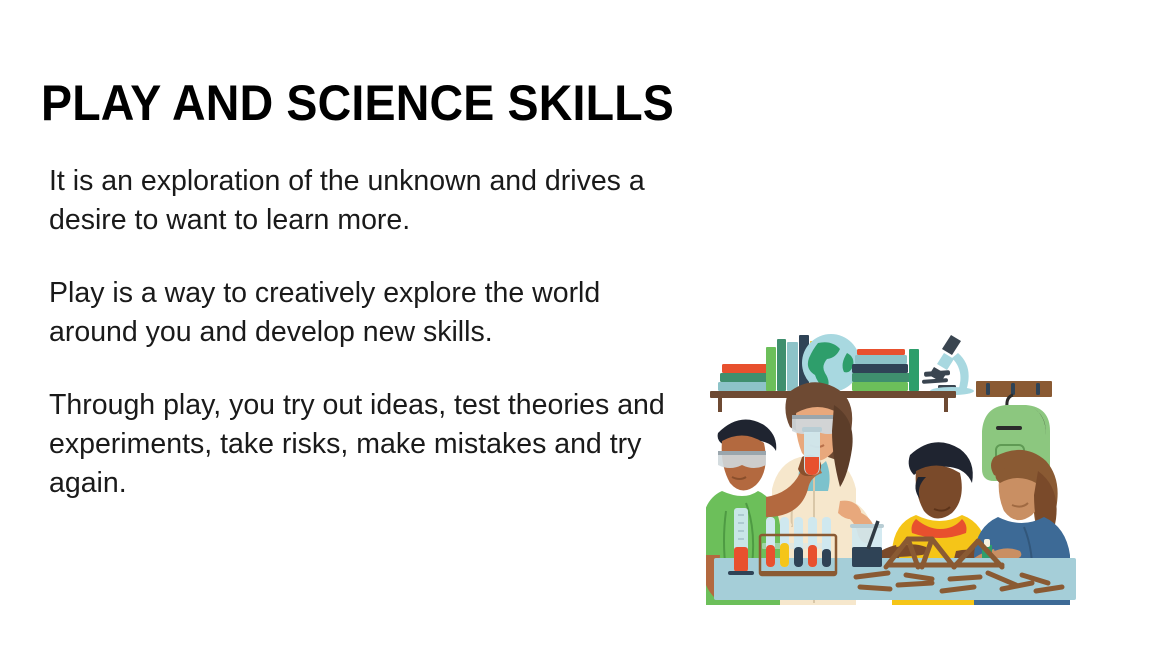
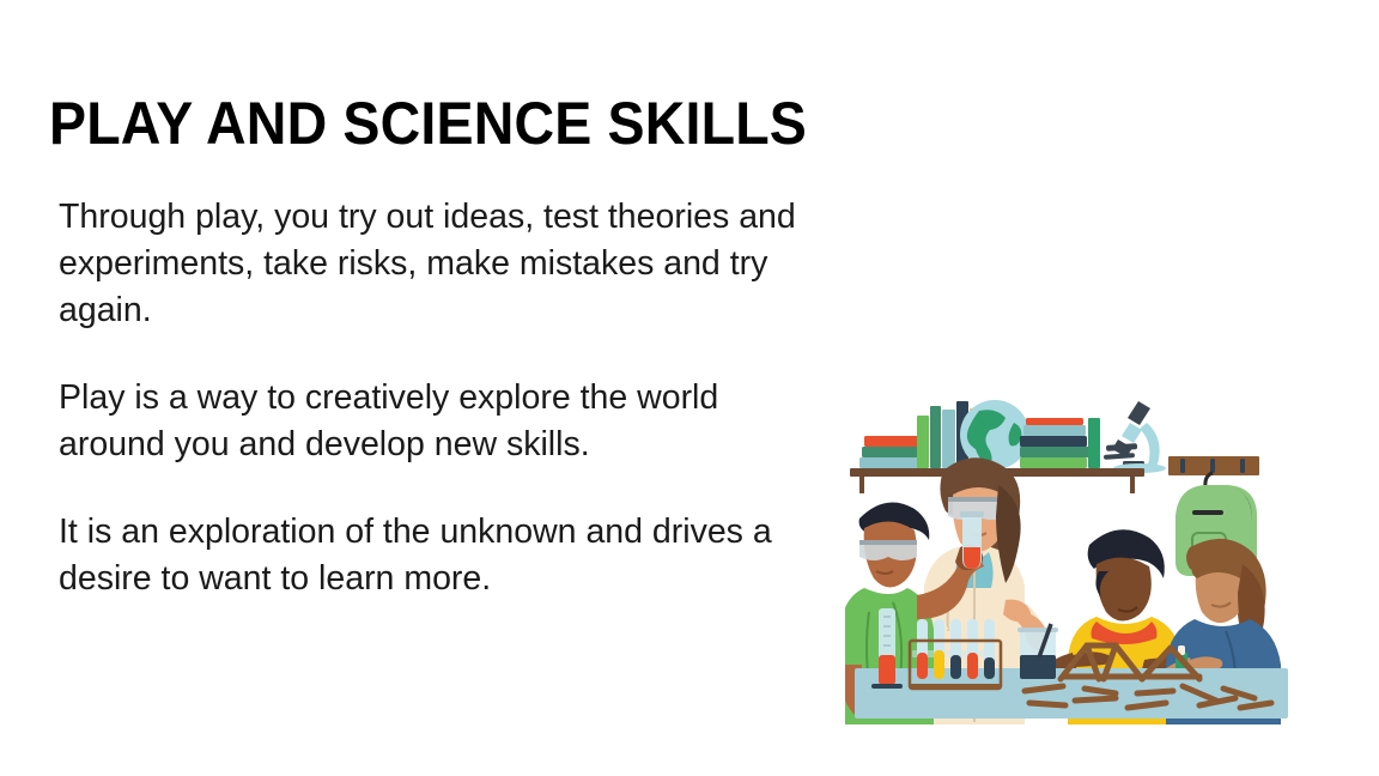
  PLAY AND SCIENCE SKILLS
- It is an exploration of the unknown and drives a desire to want to learn more.
+ Through play, you try out ideas, test theories and experiments, take risks, make mistakes and try again.
  Play is a way to creatively explore the world around you and develop new skills.
- Through play, you try out ideas, test theories and experiments, take risks, make mistakes and try again.
+ It is an exploration of the unknown and drives a desire to want to learn more.
